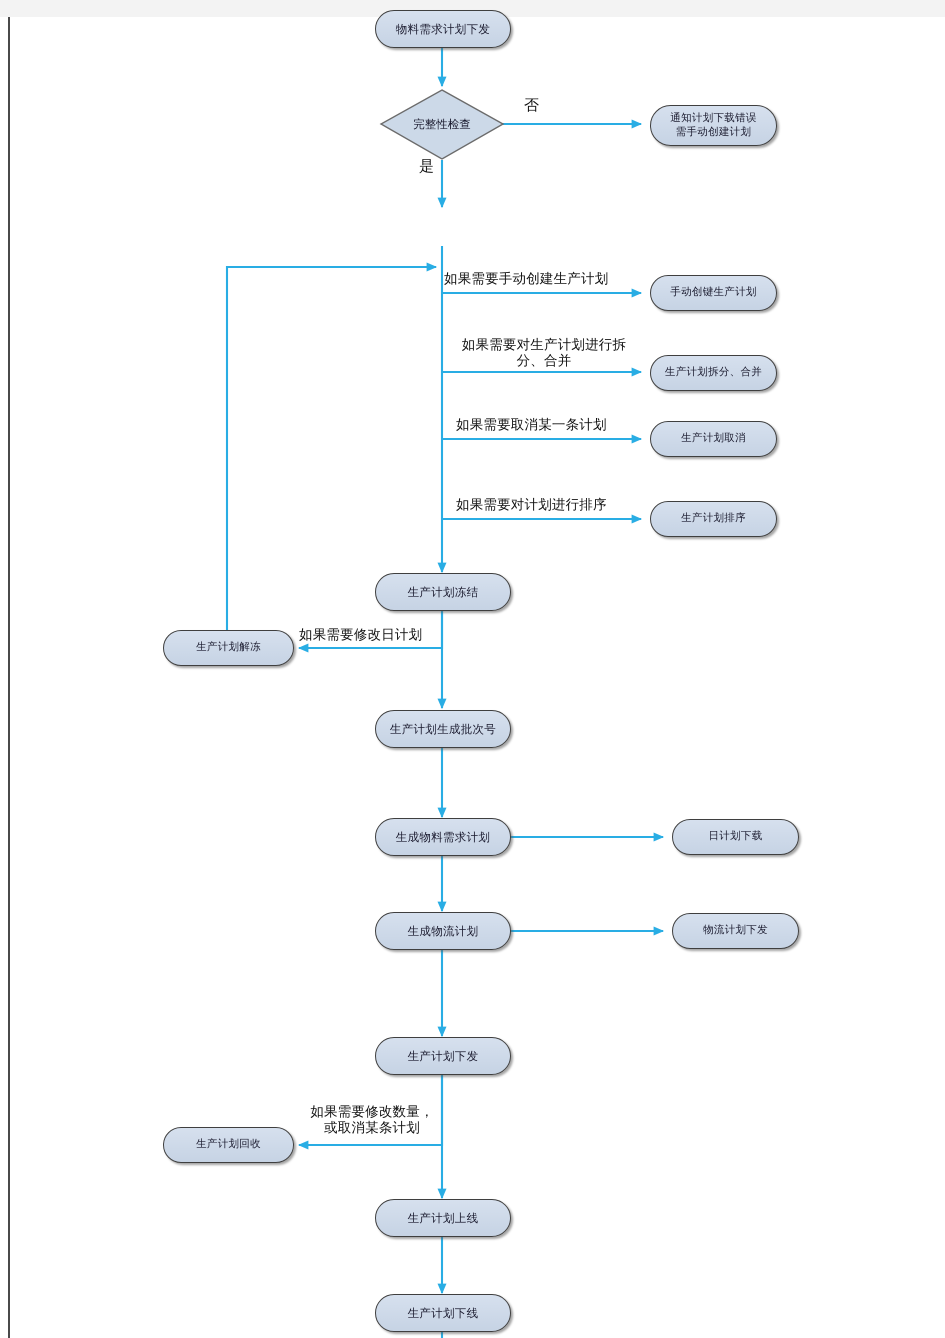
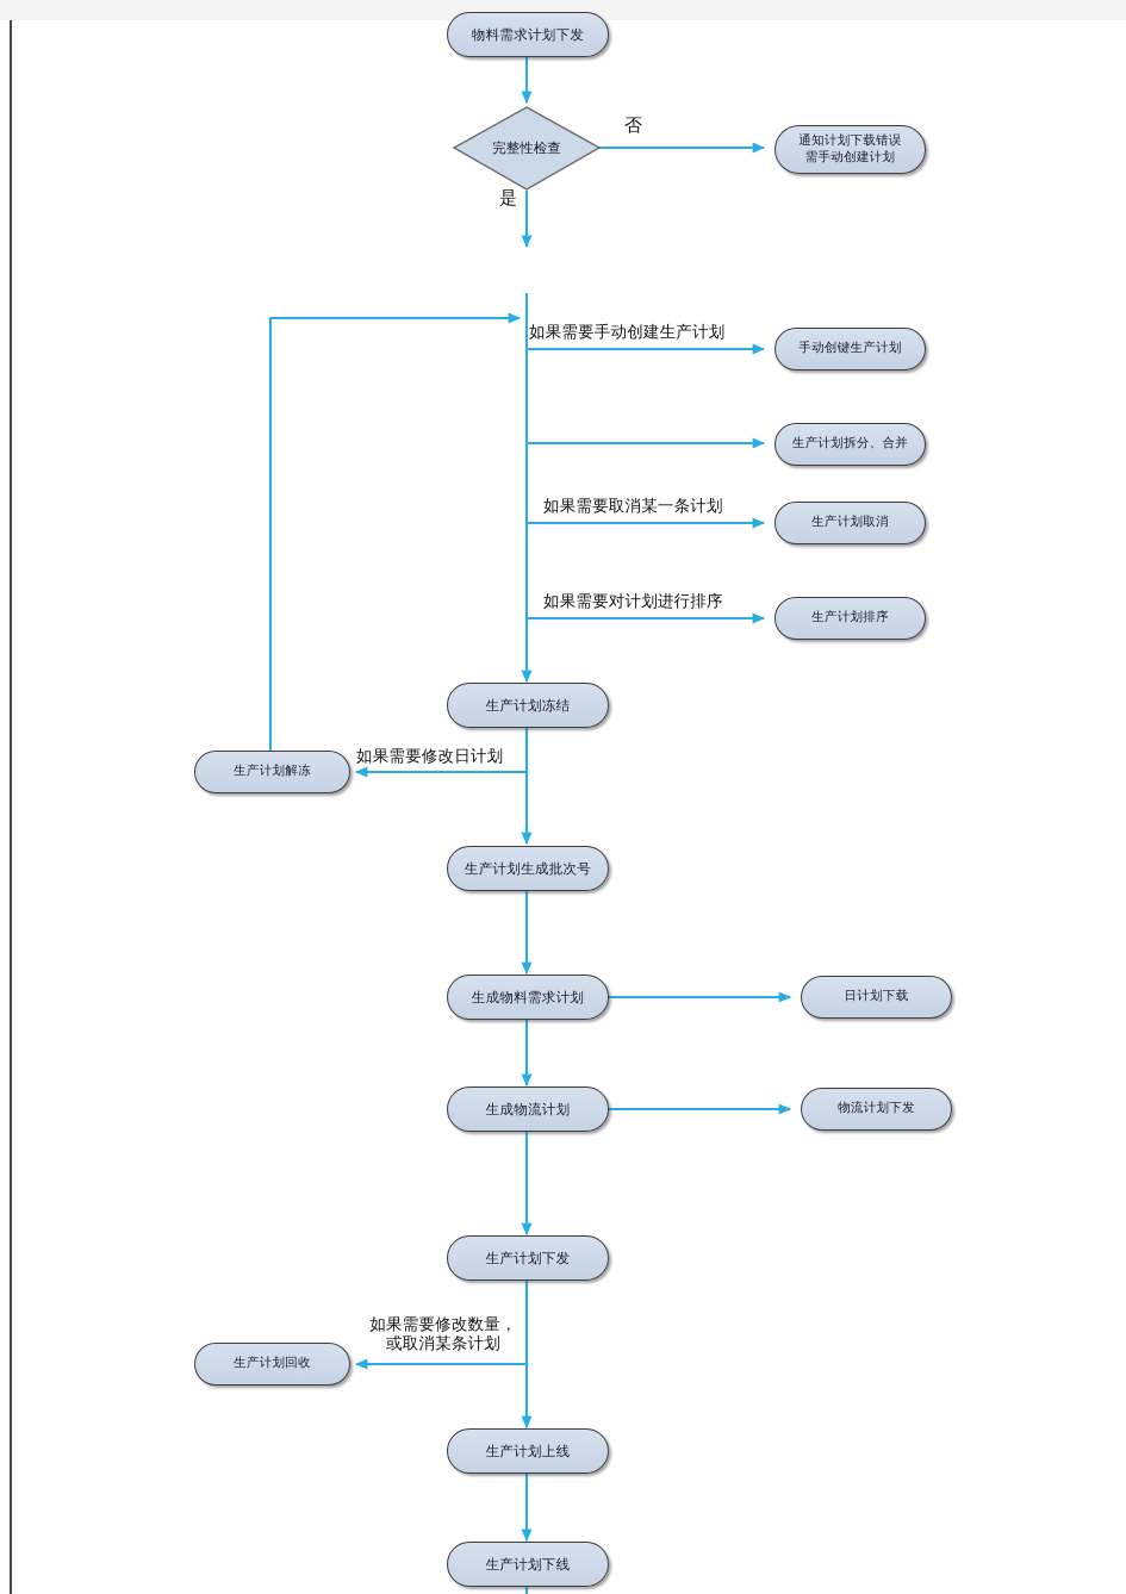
  物料需求计划下发
  完整性检查
  通知计划下载错误
  需手动创建计划
  手动创键生产计划
  生产计划拆分、合并
  生产计划取消
  生产计划排序
  生产计划冻结
  生产计划解冻
  生产计划生成批次号
  生成物料需求计划
  日计划下载
  生成物流计划
  物流计划下发
  生产计划下发
  生产计划回收
  生产计划上线
  生产计划下线
  否
  是
  如果需要手动创建生产计划
- 如果需要对生产计划进行拆
- 分、合并
  如果需要取消某一条计划
  如果需要对计划进行排序
  如果需要修改日计划
  如果需要修改数量，
  或取消某条计划
